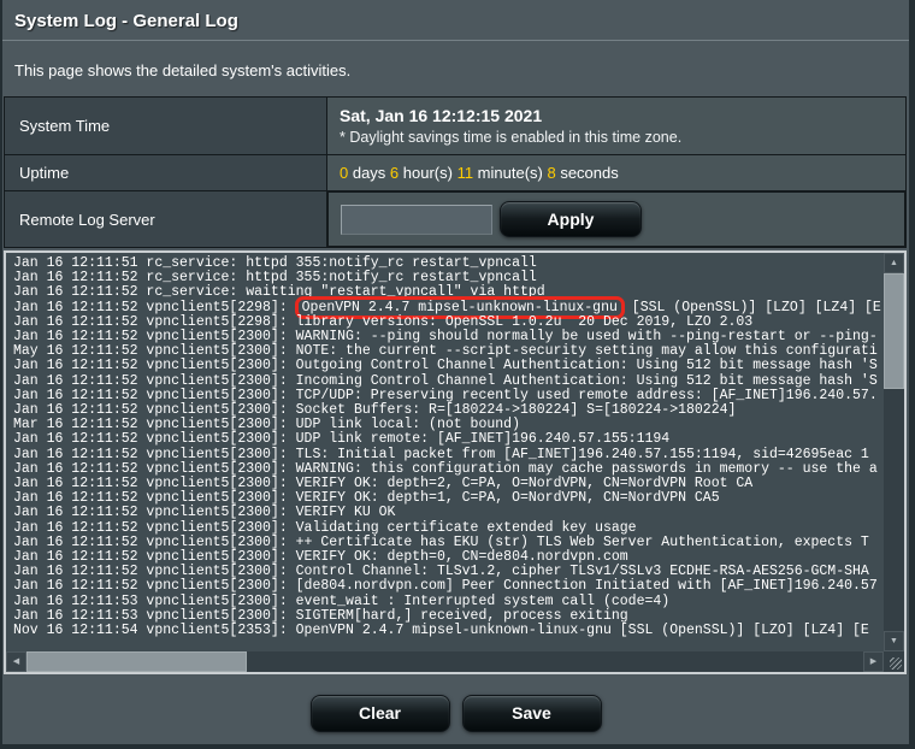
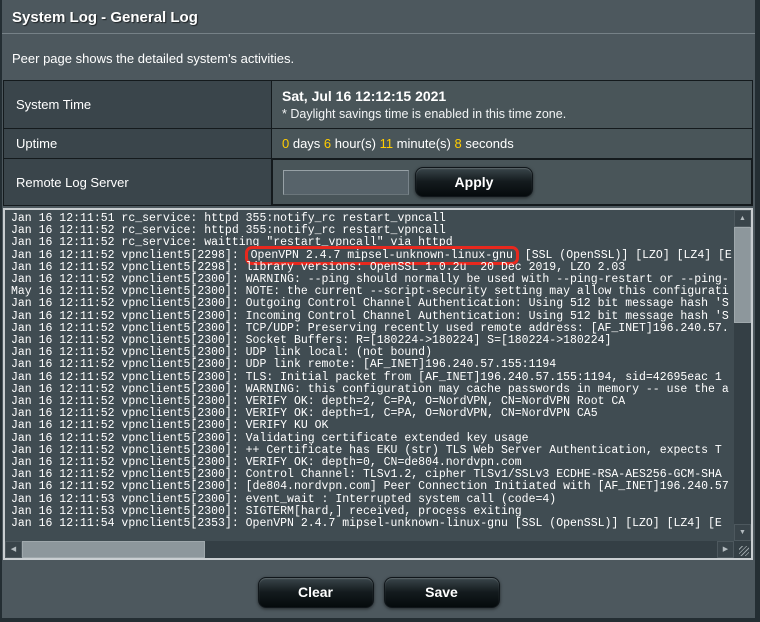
  System Log - General Log
- This page shows the detailed system's activities.
+ Peer page shows the detailed system's activities.
- System Time	Sat, Jan 16 12:12:15 2021 * Daylight savings time is enabled in this time zone.
+ System Time	Sat, Jul 16 12:12:15 2021 * Daylight savings time is enabled in this time zone.
  Uptime	0 days 6 hour(s) 11 minute(s) 8 seconds
  Remote Log Server	Apply
  Jan 16 12:11:51 rc_service: httpd 355:notify_rc restart_vpncall
  Jan 16 12:11:52 rc_service: httpd 355:notify_rc restart_vpncall
  Jan 16 12:11:52 rc_service: waitting "restart_vpncall" via httpd
  Jan 16 12:11:52 vpnclient5[2298]: OpenVPN 2.4.7 mipsel-unknown-linux-gnu [SSL (OpenSSL)] [LZO] [LZ4] [E
  Jan 16 12:11:52 vpnclient5[2298]: library versions: OpenSSL 1.0.2u 20 Dec 2019, LZO 2.03
  Jan 16 12:11:52 vpnclient5[2300]: WARNING: --ping should normally be used with --ping-restart or --ping-
  May 16 12:11:52 vpnclient5[2300]: NOTE: the current --script-security setting may allow this configurati
  Jan 16 12:11:52 vpnclient5[2300]: Outgoing Control Channel Authentication: Using 512 bit message hash 'S
  Jan 16 12:11:52 vpnclient5[2300]: Incoming Control Channel Authentication: Using 512 bit message hash 'S
  Jan 16 12:11:52 vpnclient5[2300]: TCP/UDP: Preserving recently used remote address: [AF_INET]196.240.57.
  Jan 16 12:11:52 vpnclient5[2300]: Socket Buffers: R=[180224->180224] S=[180224->180224]
- Mar 16 12:11:52 vpnclient5[2300]: UDP link local: (not bound)
+ Jan 16 12:11:52 vpnclient5[2300]: UDP link local: (not bound)
  Jan 16 12:11:52 vpnclient5[2300]: UDP link remote: [AF_INET]196.240.57.155:1194
  Jan 16 12:11:52 vpnclient5[2300]: TLS: Initial packet from [AF_INET]196.240.57.155:1194, sid=42695eac 1
  Jan 16 12:11:52 vpnclient5[2300]: WARNING: this configuration may cache passwords in memory -- use the a
  Jan 16 12:11:52 vpnclient5[2300]: VERIFY OK: depth=2, C=PA, O=NordVPN, CN=NordVPN Root CA
  Jan 16 12:11:52 vpnclient5[2300]: VERIFY OK: depth=1, C=PA, O=NordVPN, CN=NordVPN CA5
  Jan 16 12:11:52 vpnclient5[2300]: VERIFY KU OK
  Jan 16 12:11:52 vpnclient5[2300]: Validating certificate extended key usage
  Jan 16 12:11:52 vpnclient5[2300]: ++ Certificate has EKU (str) TLS Web Server Authentication, expects T
  Jan 16 12:11:52 vpnclient5[2300]: VERIFY OK: depth=0, CN=de804.nordvpn.com
  Jan 16 12:11:52 vpnclient5[2300]: Control Channel: TLSv1.2, cipher TLSv1/SSLv3 ECDHE-RSA-AES256-GCM-SHA
  Jan 16 12:11:52 vpnclient5[2300]: [de804.nordvpn.com] Peer Connection Initiated with [AF_INET]196.240.57
  Jan 16 12:11:53 vpnclient5[2300]: event_wait : Interrupted system call (code=4)
  Jan 16 12:11:53 vpnclient5[2300]: SIGTERM[hard,] received, process exiting
- Nov 16 12:11:54 vpnclient5[2353]: OpenVPN 2.4.7 mipsel-unknown-linux-gnu [SSL (OpenSSL)] [LZO] [LZ4] [E
+ Jan 16 12:11:54 vpnclient5[2353]: OpenVPN 2.4.7 mipsel-unknown-linux-gnu [SSL (OpenSSL)] [LZO] [LZ4] [E
  Clear
  Save
